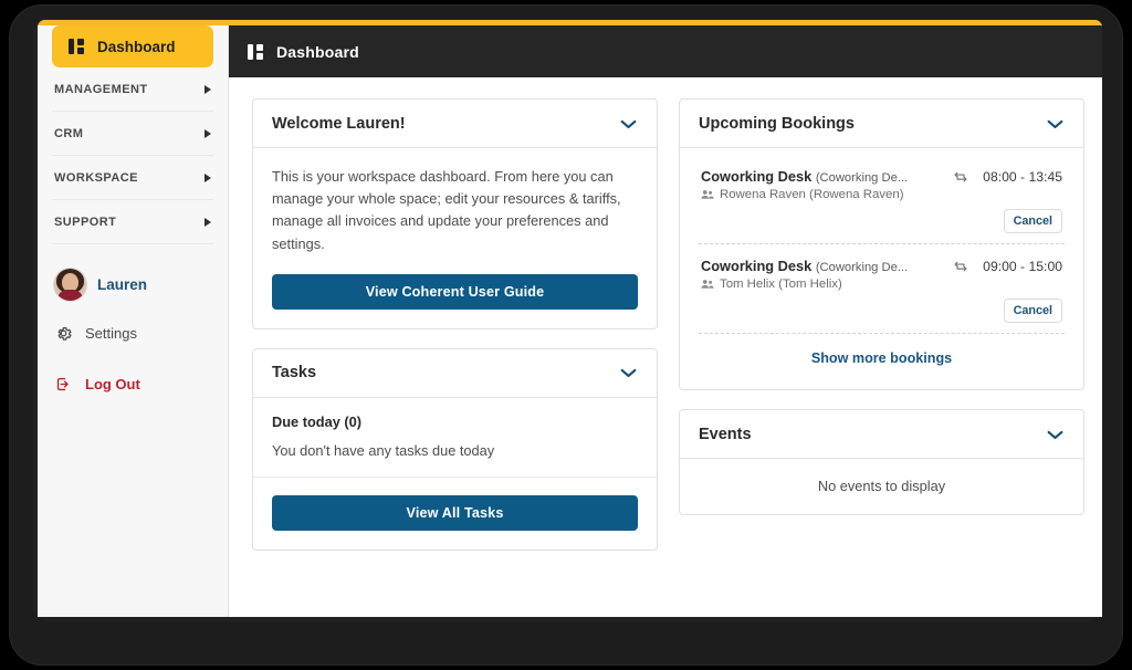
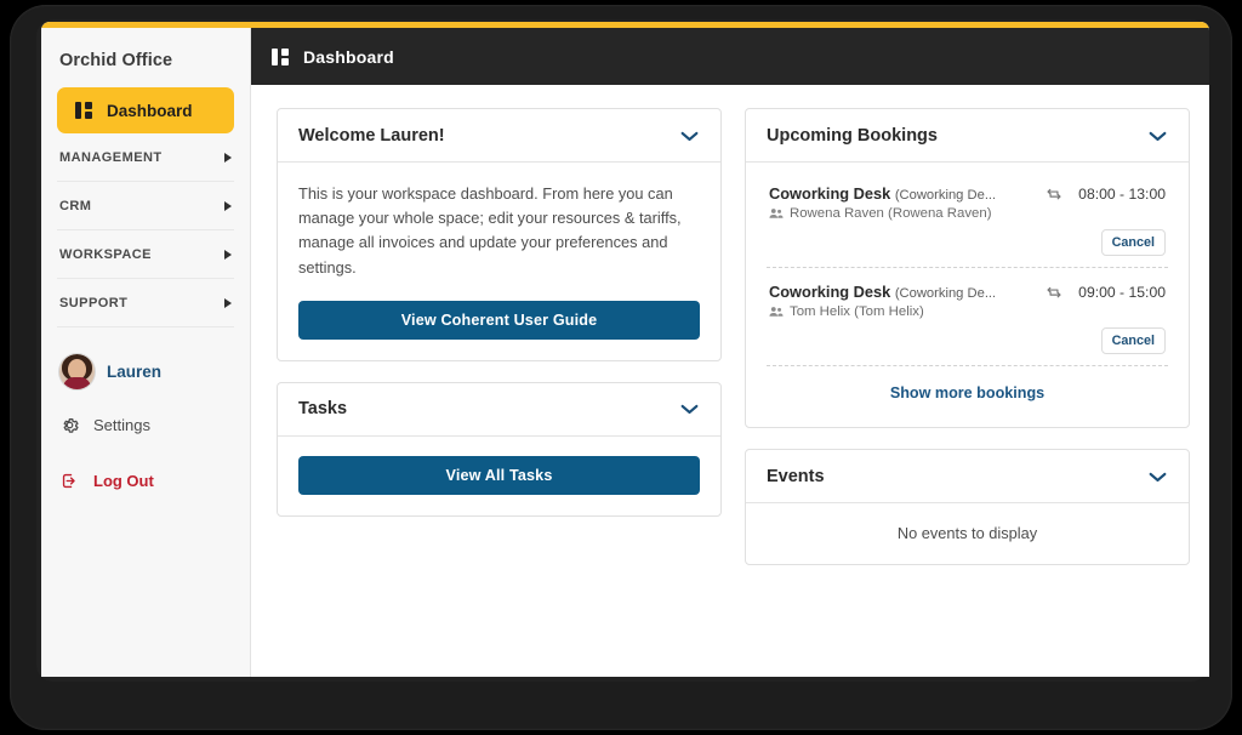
+ Orchid Office
  Dashboard
  MANAGEMENT
  CRM
  WORKSPACE
  SUPPORT
  Lauren
  Settings
  Log Out
  Dashboard
  Welcome Lauren!
  This is your workspace dashboard. From here you can manage your whole space; edit your resources & tariffs, manage all invoices and update your preferences and settings.
  View Coherent User Guide
  Tasks
- Due today (0)
- You don't have any tasks due today
  View All Tasks
  Upcoming Bookings
  Coworking Desk (Coworking De...
  Rowena Raven (Rowena Raven)
- 08:00 - 13:45
+ 08:00 - 13:00
  Cancel
  Coworking Desk (Coworking De...
  Tom Helix (Tom Helix)
  09:00 - 15:00
  Cancel
  Show more bookings
  Events
  No events to display
